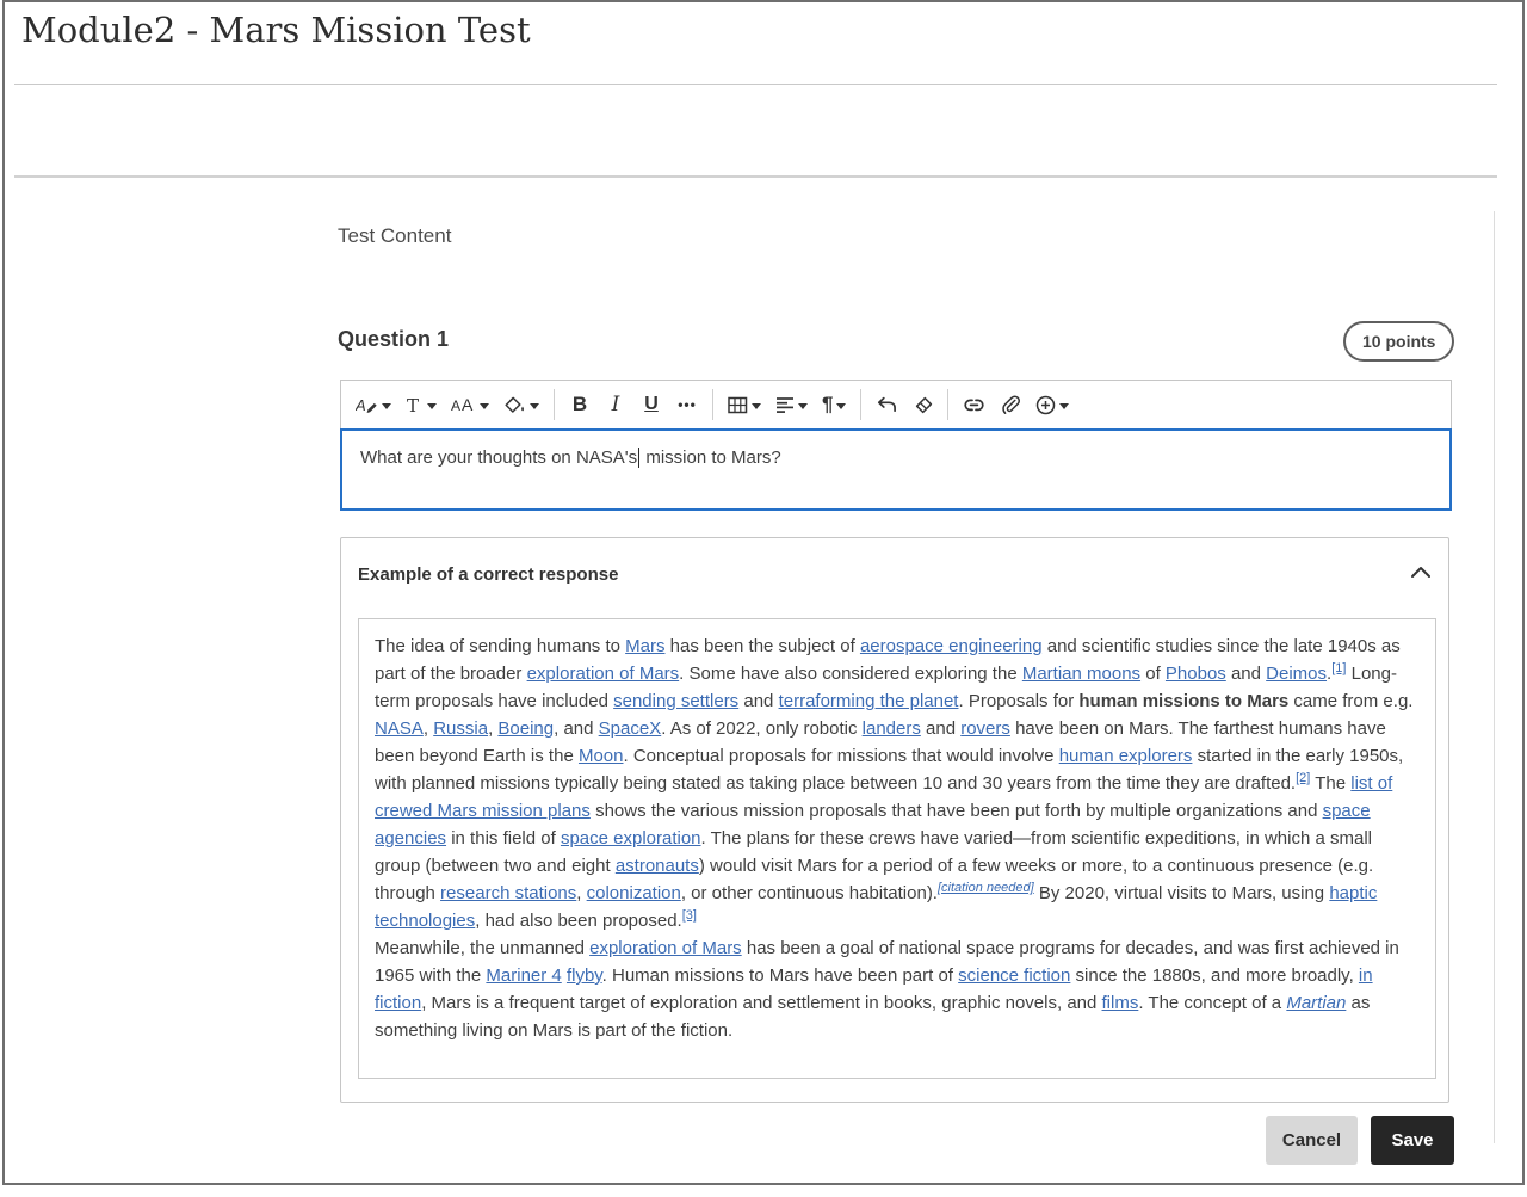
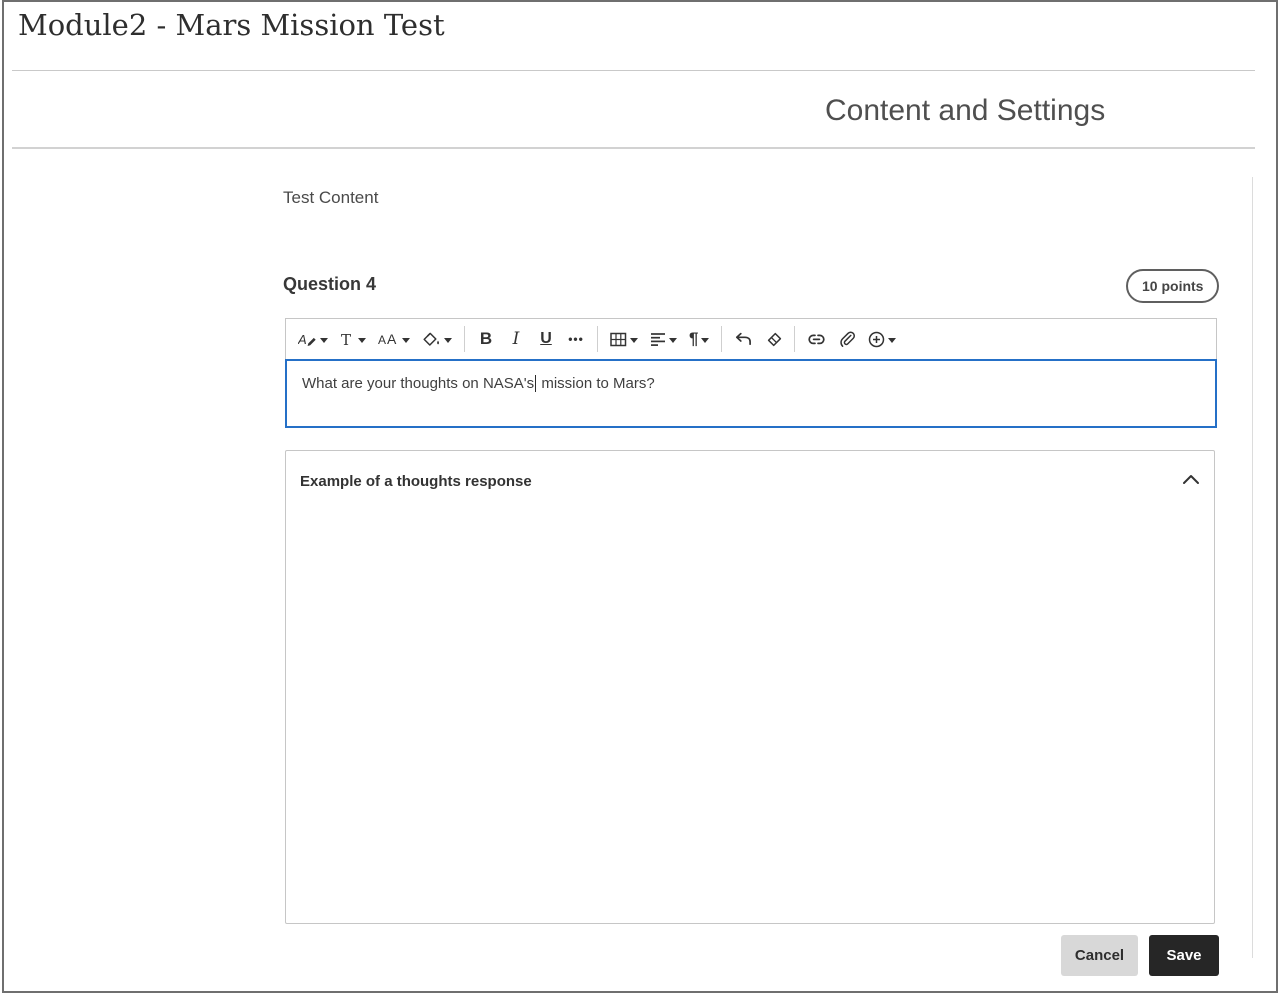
  Module2 - Mars Mission Test
+ Content and Settings
  Test Content
- Question 1
+ Question 4
  10 points
  A
  T
  A
  A
  B
  I
  U
  •••
  ¶
  What are your thoughts on NASA's mission to Mars?
- Example of a correct response
+ Example of a thoughts response
- The idea of sending humans to Mars has been the subject of aerospace engineering and scientific studies since the late 1940s as part of the broader exploration of Mars. Some have also considered exploring the Martian moons of Phobos and Deimos.[1] Long-term proposals have included sending settlers and terraforming the planet. Proposals for human missions to Mars came from e.g. NASA, Russia, Boeing, and SpaceX. As of 2022, only robotic landers and rovers have been on Mars. The farthest humans have been beyond Earth is the Moon. Conceptual proposals for missions that would involve human explorers started in the early 1950s, with planned missions typically being stated as taking place between 10 and 30 years from the time they are drafted.[2] The list of crewed Mars mission plans shows the various mission proposals that have been put forth by multiple organizations and space agencies in this field of space exploration. The plans for these crews have varied—from scientific expeditions, in which a small group (between two and eight astronauts) would visit Mars for a period of a few weeks or more, to a continuous presence (e.g. through research stations, colonization, or other continuous habitation).[citation needed] By 2020, virtual visits to Mars, using haptic technologies, had also been proposed.[3]
- Meanwhile, the unmanned exploration of Mars has been a goal of national space programs for decades, and was first achieved in 1965 with the Mariner 4 flyby. Human missions to Mars have been part of science fiction since the 1880s, and more broadly, in fiction, Mars is a frequent target of exploration and settlement in books, graphic novels, and films. The concept of a Martian as something living on Mars is part of the fiction.
  Cancel
  Save
